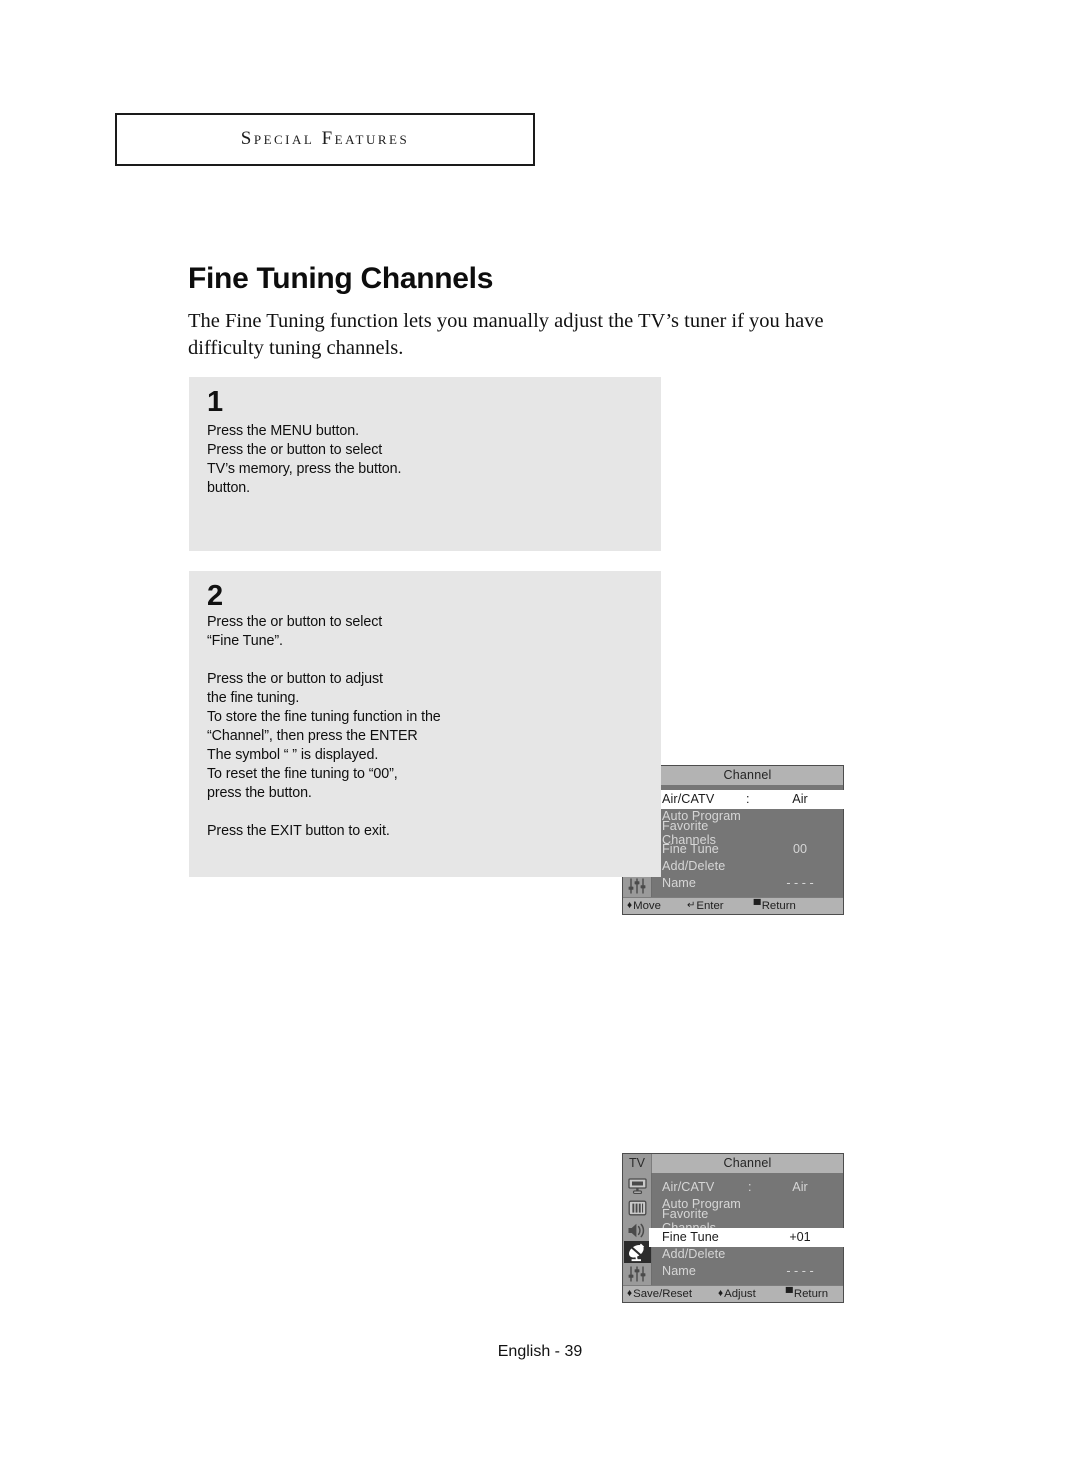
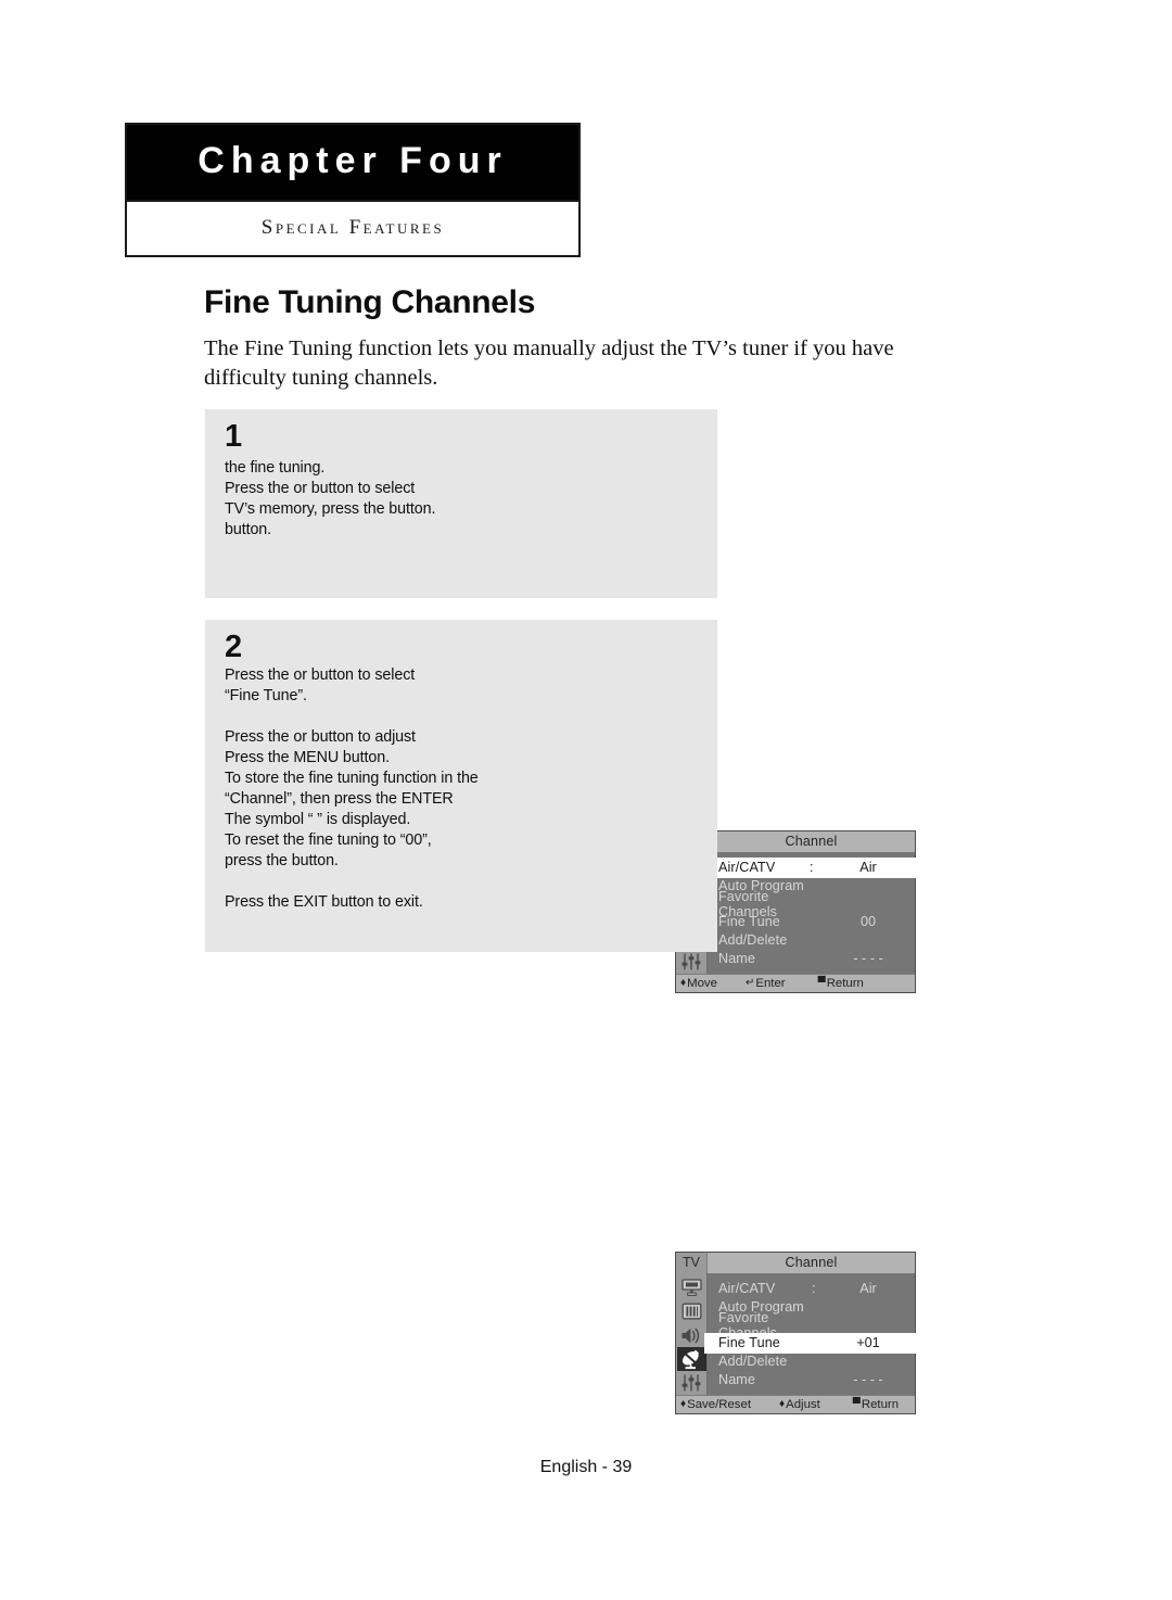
+ Chapter Four
  Special Features
  Fine Tuning Channels
  The Fine Tuning function lets you manually adjust the TV’s tuner if you have difficulty tuning channels.
  1
- Press the MENU button.
+ the fine tuning.
  Press the or button to select
  TV’s memory, press the button.
  button.
  Channel
  Air/CATV
  :
  Air
  Auto Program
  Favorite Channels
  Fine Tune
  00
  Add/Delete
  Name
  - - - -
  ♦
  Move
  ↵
  Enter
  ▀
  Return
  2
  Press the or button to select
  “Fine Tune”.
  Press the or button to adjust
- the fine tuning.
+ Press the MENU button.
  To store the fine tuning function in the
  “Channel”, then press the ENTER
  The symbol “ ” is displayed.
  To reset the fine tuning to “00”,
  press the button.
  Press the EXIT button to exit.
  TV
  Channel
  Air/CATV
  :
  Air
  Auto Program
  Favorite Channels
  Fine Tune
  +01
  Add/Delete
  Name
  - - - -
  ♦
  Save/Reset
  ♦
  Adjust
  ▀
  Return
  English - 39
